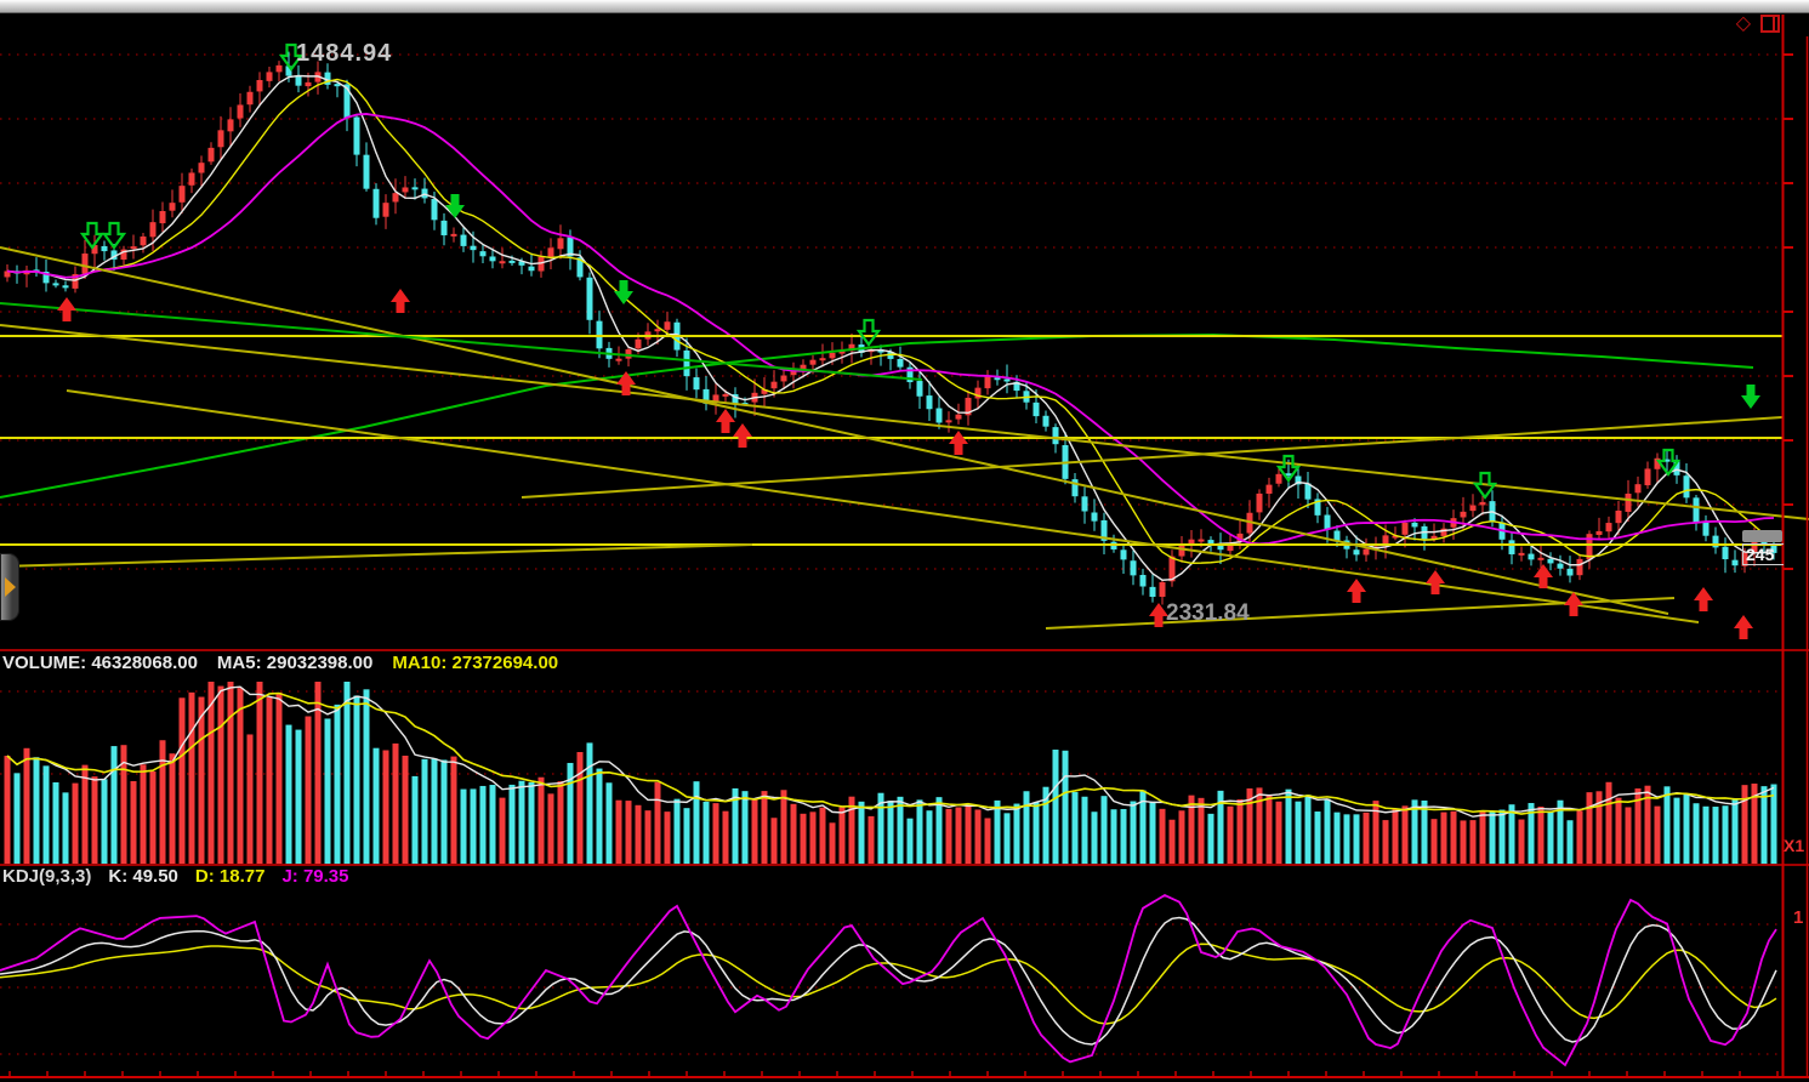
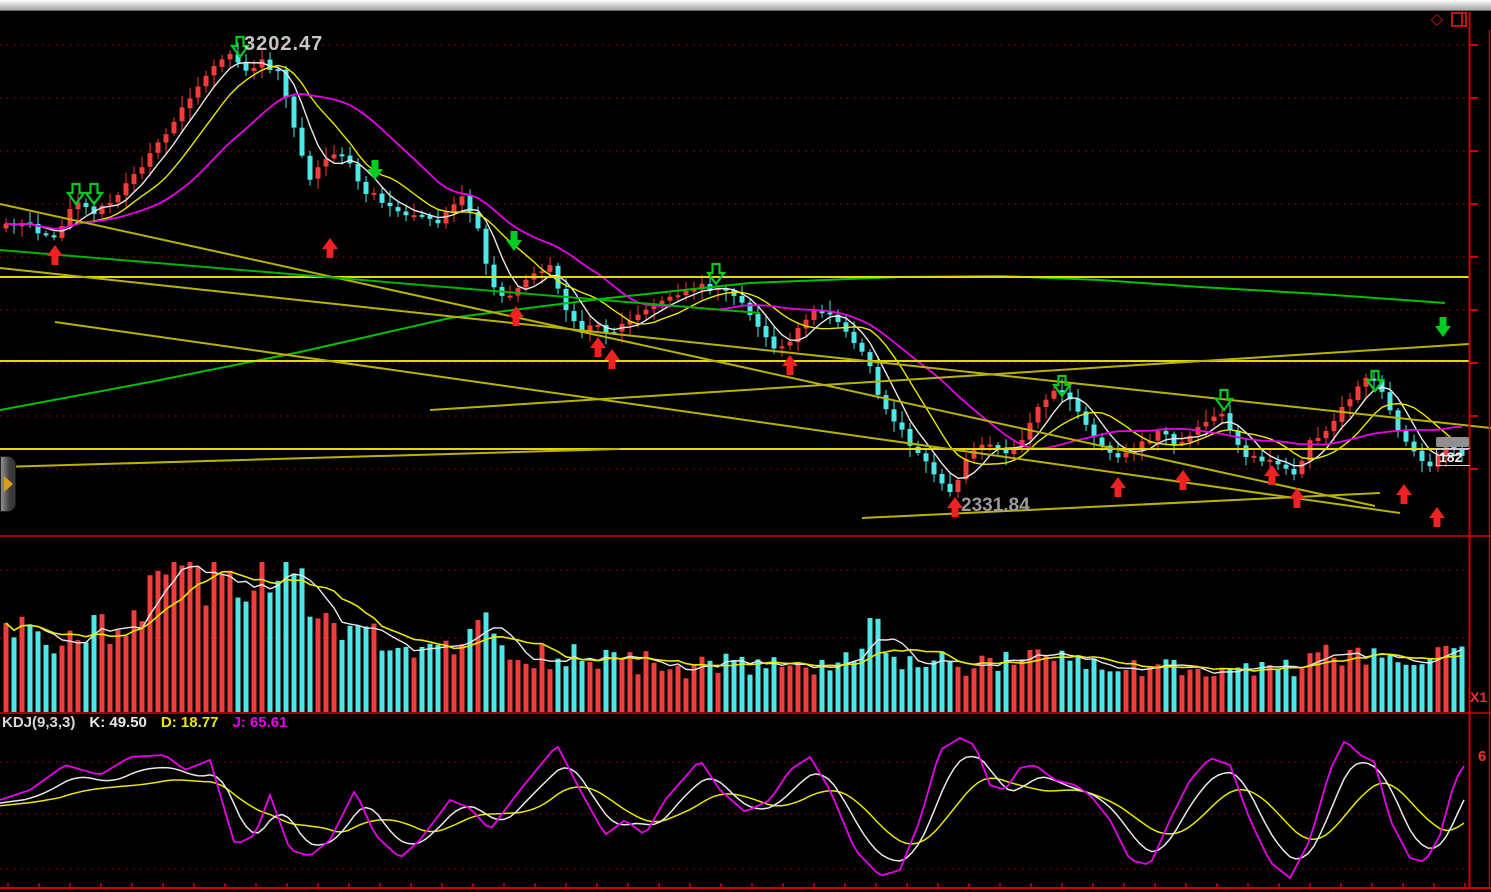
  ◇
- 1484.94
+ 3202.47
  2331.84
- 245
+ 182
- VOLUME: 46328068.00
- MA5: 29032398.00
- MA10: 27372694.00
  KDJ(9,3,3)
  K: 49.50
  D: 18.77
- J: 79.35
+ J: 65.61
  X1
- 1
+ 6
